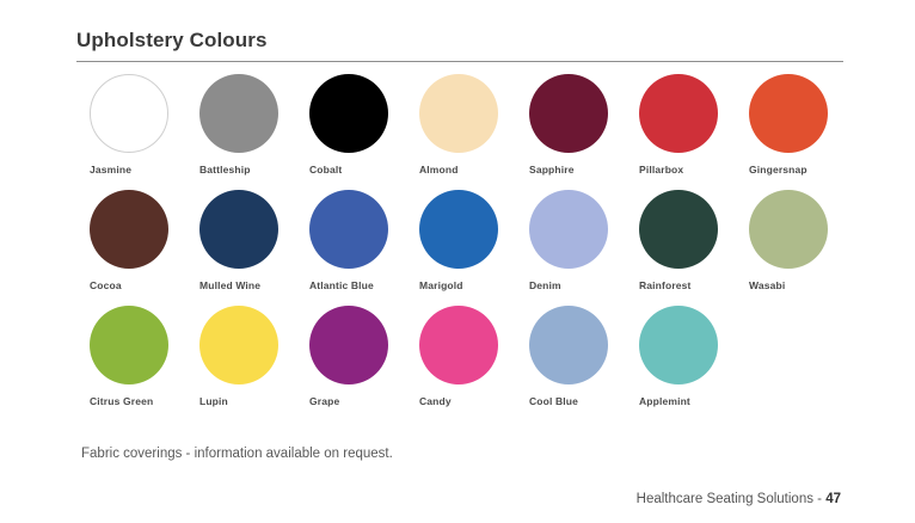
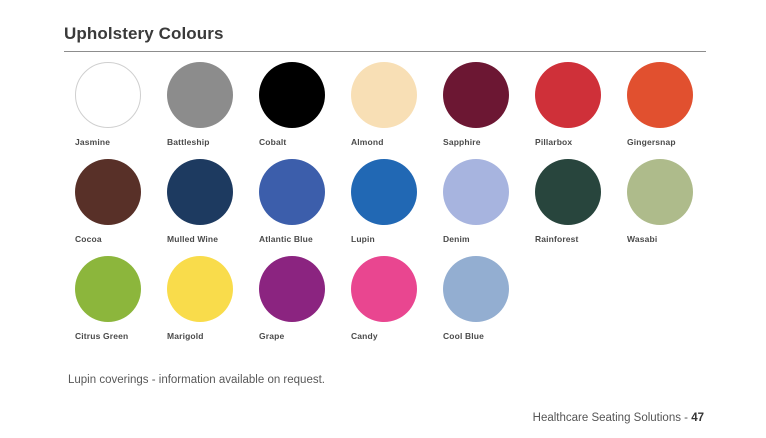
  Upholstery Colours
  Jasmine
  Battleship
  Cobalt
  Almond
  Sapphire
  Pillarbox
  Gingersnap
  Cocoa
  Mulled Wine
  Atlantic Blue
- Marigold
+ Lupin
  Denim
  Rainforest
  Wasabi
  Citrus Green
- Lupin
+ Marigold
  Grape
  Candy
  Cool Blue
- Applemint
- Fabric coverings - information available on request.
+ Lupin coverings - information available on request.
  Healthcare Seating Solutions - 47
